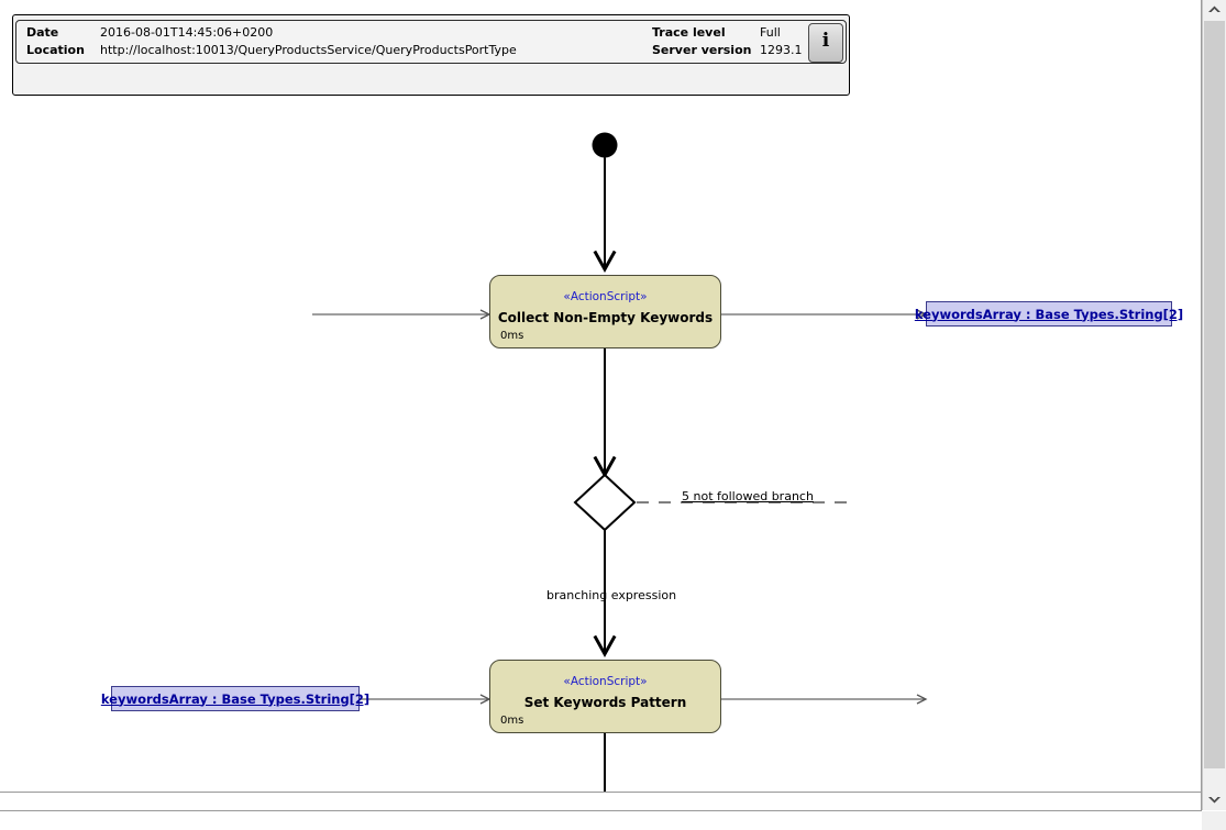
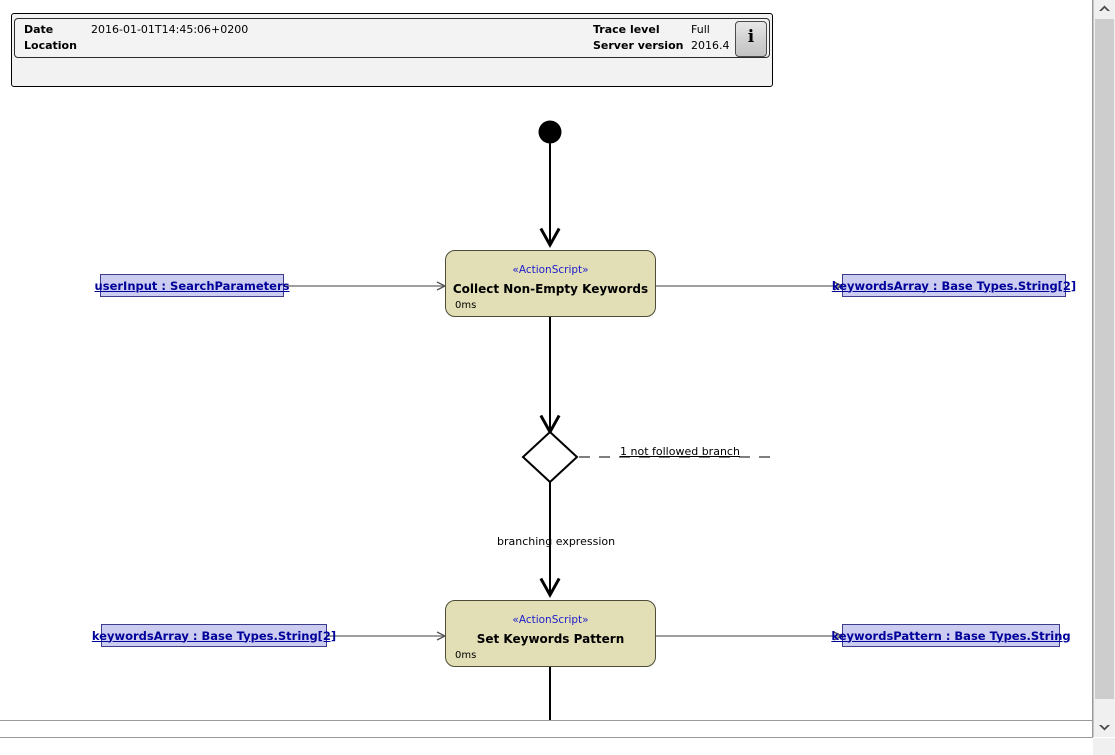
  Date
- 2016-08-01T14:45:06+0200
+ 2016-01-01T14:45:06+0200
  Location
- http://localhost:10013/QueryProductsService/QueryProductsPortType
  Trace level
  Full
  Server version
- 1293.1
+ 2016.4
  i
  «ActionScript»
  Collect Non-Empty Keywords
  0ms
  «ActionScript»
  Set Keywords Pattern
  0ms
+ userInput : SearchParameters
  keywordsArray : Base Types.String[2]
  keywordsArray : Base Types.String[2]
+ keywordsPattern : Base Types.String
- 5 not followed branch
+ 1 not followed branch
  branching expression
